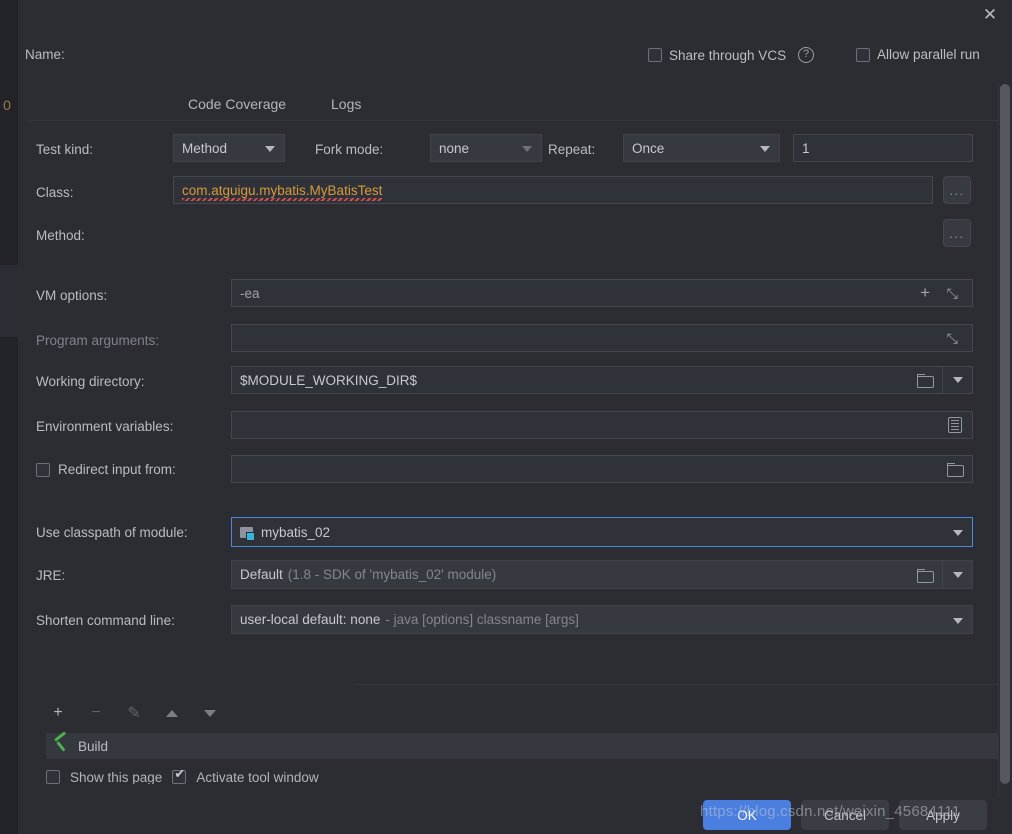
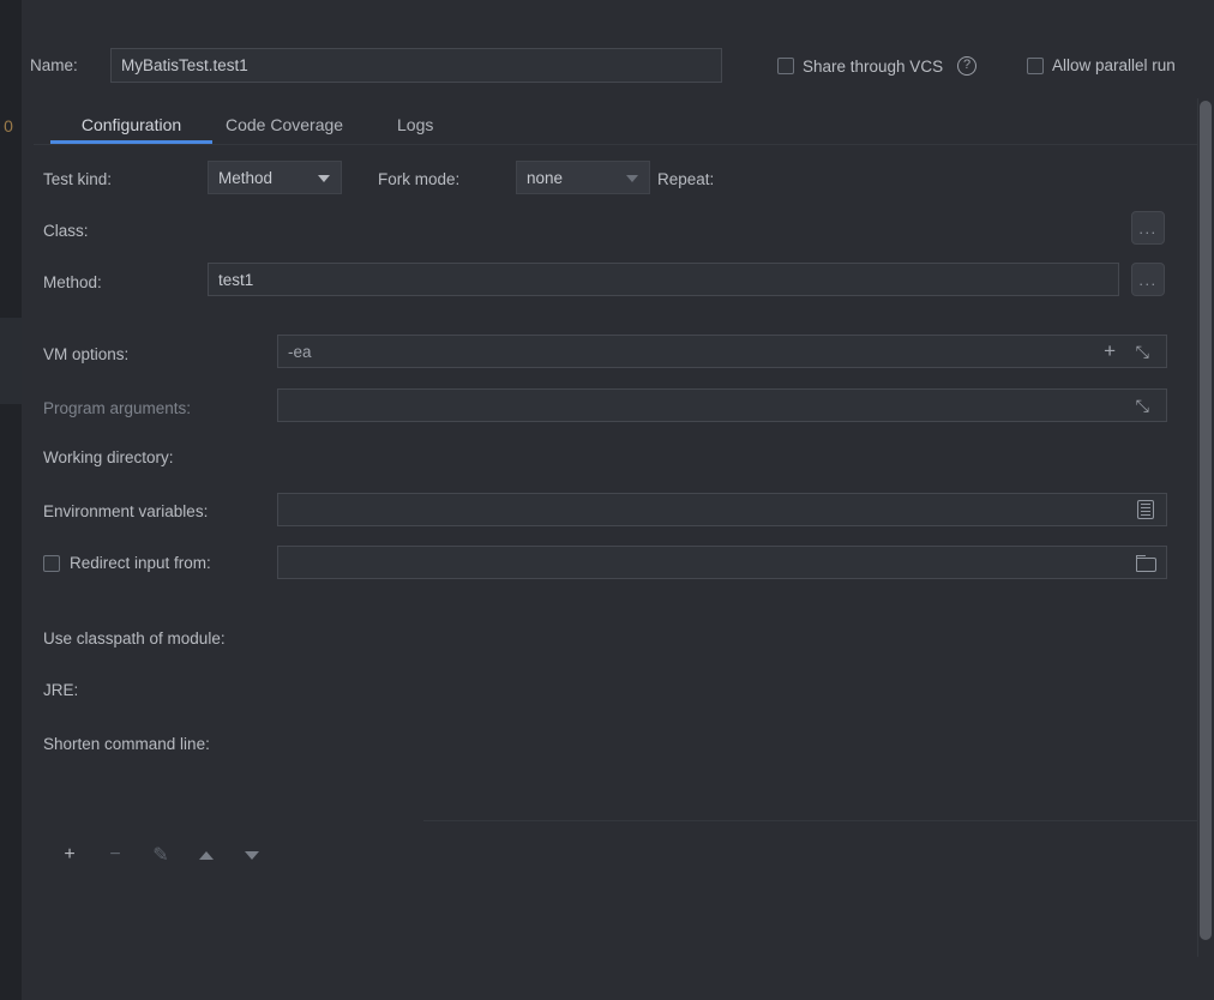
  0
- ✕
  Name:
+ MyBatisTest.test1
  Share through VCS
  ?
  Allow parallel run
+ Configuration
  Code Coverage
  Logs
  Test kind:
  Method
  Fork mode:
  none
  Repeat:
- Once
- 1
  Class:
- com.atguigu.mybatis.MyBatisTest
  ...
  Method:
+ test1
  ...
  VM options:
  -ea
  +
  Program arguments:
  Working directory:
- $MODULE_WORKING_DIR$
  Environment variables:
  Redirect input from:
  Use classpath of module:
- mybatis_02
  JRE:
- Default
- (1.8 - SDK of 'mybatis_02' module)
  Shorten command line:
- user-local default: none
- - java [options] classname [args]
  +
  −
  ✎
- Build
- Show this page
- Activate tool window
- OK
- Cancel
- Apply
- https://blog.csdn.net/weixin_45684111
